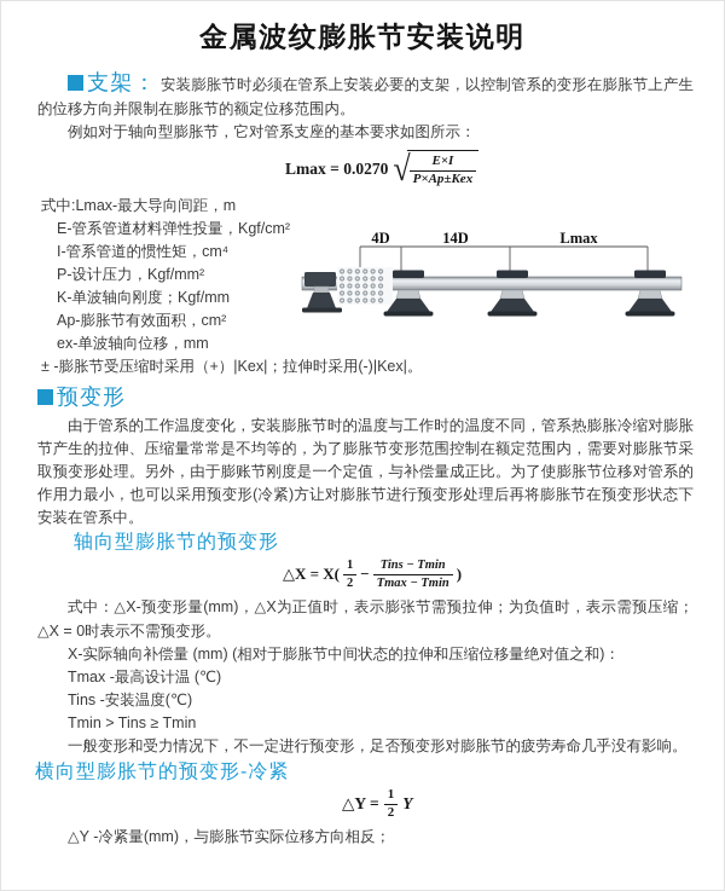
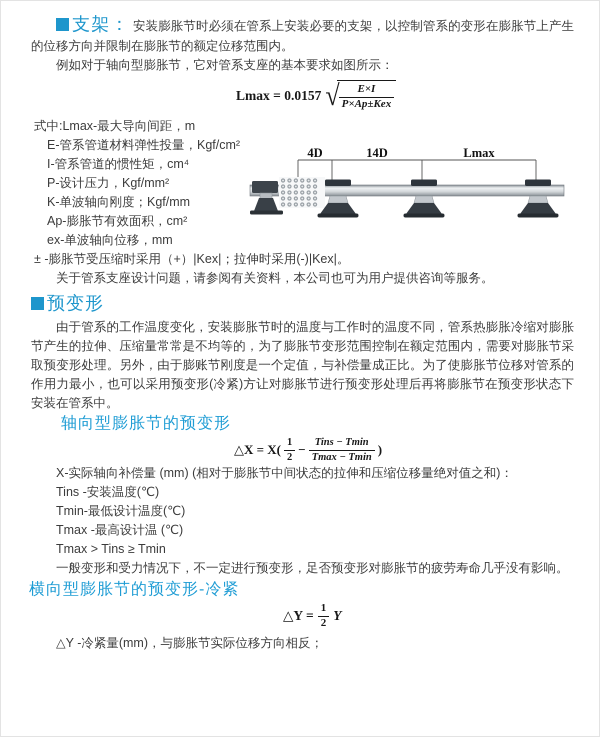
- 金属波纹膨胀节安装说明
  支架： 安装膨胀节时必须在管系上安装必要的支架，以控制管系的变形在膨胀节上产生的位移方向并限制在膨胀节的额定位移范围内。
  例如对于轴向型膨胀节，它对管系支座的基本要求如图所示：
- Lmax = 0.0270
+ Lmax = 0.0157
  √
  E×I
  P×Ap±Kex
  式中:Lmax-最大导向间距，m
  E-管系管道材料弹性投量，Kgf/cm²
  I-管系管道的惯性矩，cm⁴
  P-设计压力，Kgf/mm²
  K-单波轴向刚度；Kgf/mm
  Ap-膨胀节有效面积，cm²
  ex-单波轴向位移，mm
  4D
  14D
  Lmax
  ± -膨胀节受压缩时采用（+）|Kex|；拉伸时采用(-)|Kex|。
+ 关于管系支座设计问题，请参阅有关资料，本公司也可为用户提供咨询等服务。
  预变形
  由于管系的工作温度变化，安装膨胀节时的温度与工作时的温度不同，管系热膨胀冷缩对膨胀节产生的拉伸、压缩量常常是不均等的，为了膨胀节变形范围控制在额定范围内，需要对膨胀节采取预变形处理。另外，由于膨账节刚度是一个定值，与补偿量成正比。为了使膨胀节位移对管系的作用力最小，也可以采用预变形(冷紧)方让对膨胀节进行预变形处理后再将膨胀节在预变形状态下安装在管系中。
  轴向型膨胀节的预变形
  △X = X(
  1
  2
  −
  Tins − Tmin
  Tmax − Tmin
  )
- 式中：△X-预变形量(mm)，△X为正值时，表示膨张节需预拉伸；为负值时，表示需预压缩；△X = 0时表示不需预变形。
  X-实际轴向补偿量 (mm) (相对于膨胀节中间状态的拉伸和压缩位移量绝对值之和)：
- Tmax -最高设计温 (℃)
+ Tins -安装温度(℃)
+ Tmin-最低设计温度(℃)
- Tins -安装温度(℃)
+ Tmax -最高设计温 (℃)
- Tmin > Tins ≥ Tmin
+ Tmax > Tins ≥ Tmin
  一般变形和受力情况下，不一定进行预变形，足否预变形对膨胀节的疲劳寿命几乎没有影响。
  横向型膨胀节的预变形-冷紧
  △Y =
  1
  2
  Y
  △Y -冷紧量(mm)，与膨胀节实际位移方向相反；
